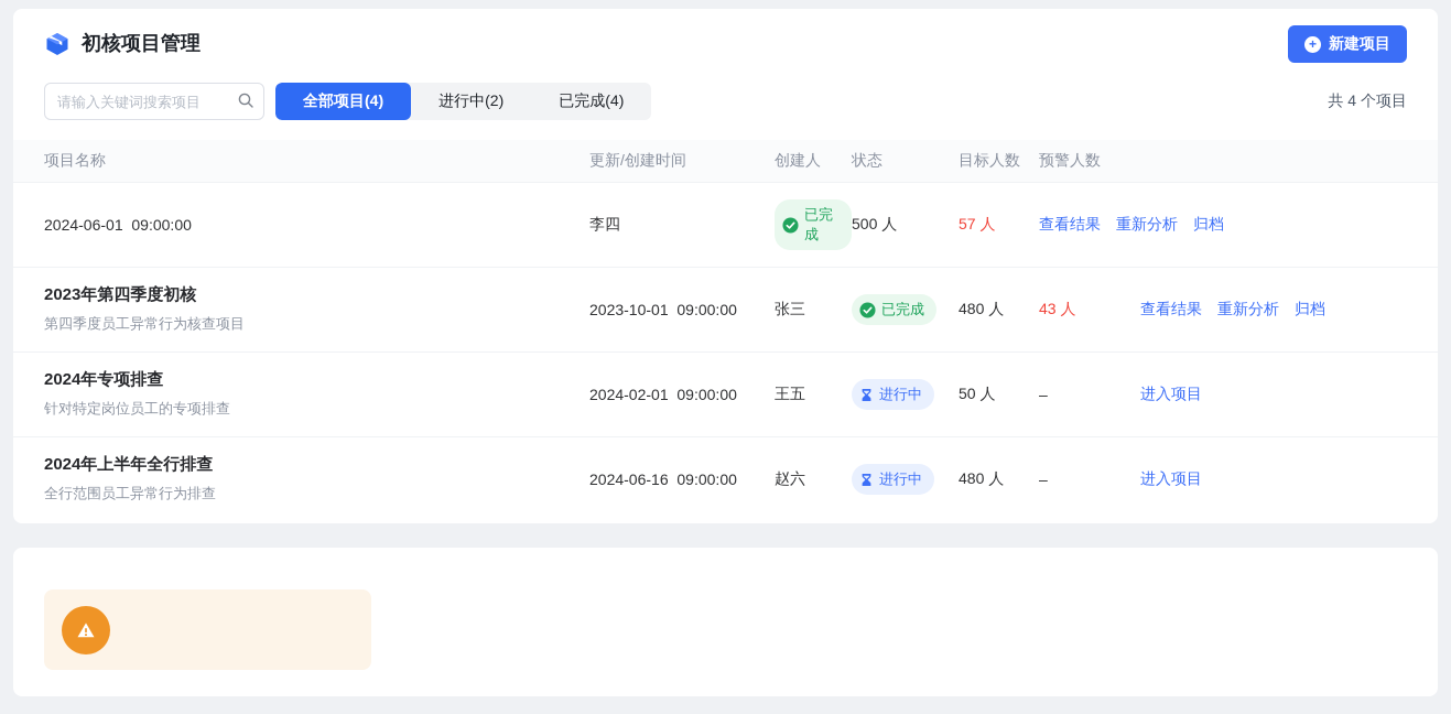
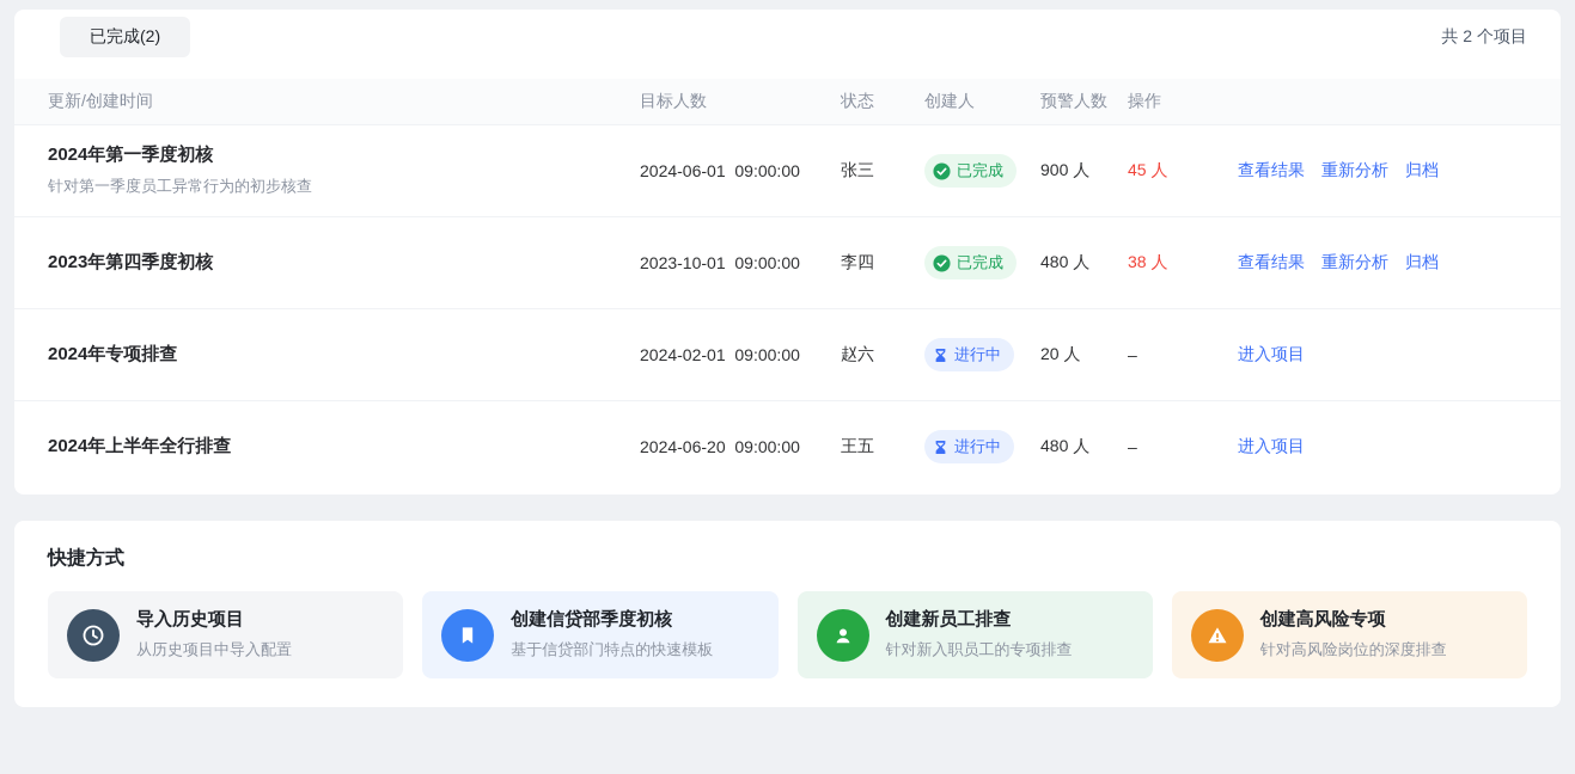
- 初核项目管理
- +
- 新建项目
- 请输入关键词搜索项目
- 全部项目(4)
- 进行中(2)
- 已完成(4)
+ 已完成(2)
- 共 4 个项目
+ 共 2 个项目
- 项目名称
  更新/创建时间
- 创建人
+ 目标人数
  状态
- 目标人数
+ 创建人
  预警人数
+ 操作
+ 2024年第一季度初核
+ 针对第一季度员工异常行为的初步核查
  2024-06-01 09:00:00
- 李四
+ 张三
  已完成
- 500 人
+ 900 人
- 57 人
+ 45 人
  查看结果
  重新分析
  归档
  2023年第四季度初核
- 第四季度员工异常行为核查项目
  2023-10-01 09:00:00
- 张三
+ 李四
  已完成
  480 人
- 43 人
+ 38 人
  查看结果
  重新分析
  归档
  2024年专项排查
- 针对特定岗位员工的专项排查
  2024-02-01 09:00:00
- 王五
+ 赵六
  进行中
- 50 人
+ 20 人
  –
  进入项目
  2024年上半年全行排查
- 全行范围员工异常行为排查
- 2024-06-16 09:00:00
+ 2024-06-20 09:00:00
- 赵六
+ 王五
  进行中
  480 人
  –
  进入项目
+ 快捷方式
+ 导入历史项目
+ 从历史项目中导入配置
+ 创建信贷部季度初核
+ 基于信贷部门特点的快速模板
+ 创建新员工排查
+ 针对新入职员工的专项排查
+ 创建高风险专项
+ 针对高风险岗位的深度排查
